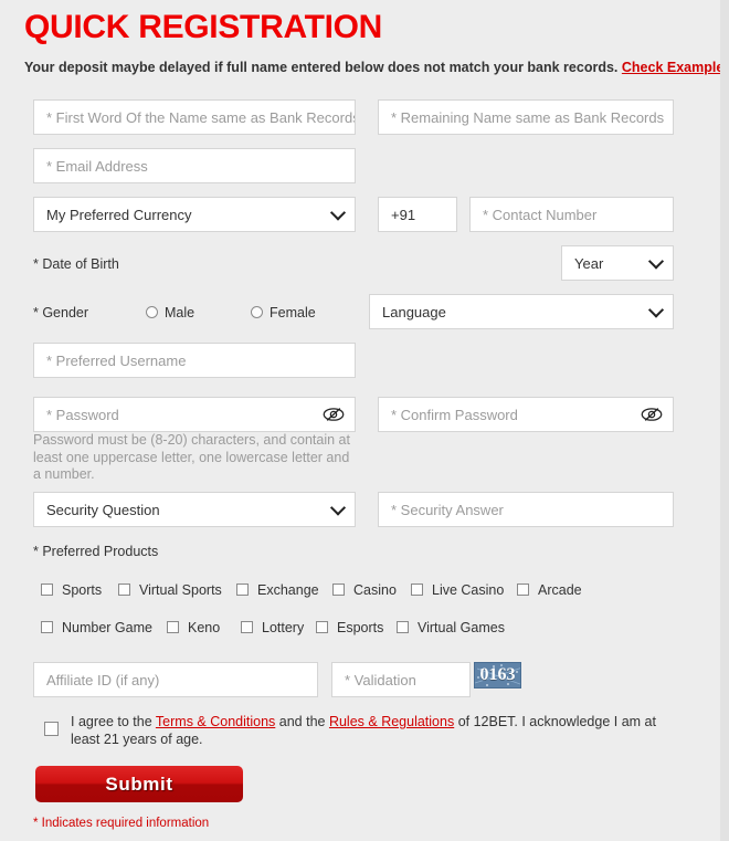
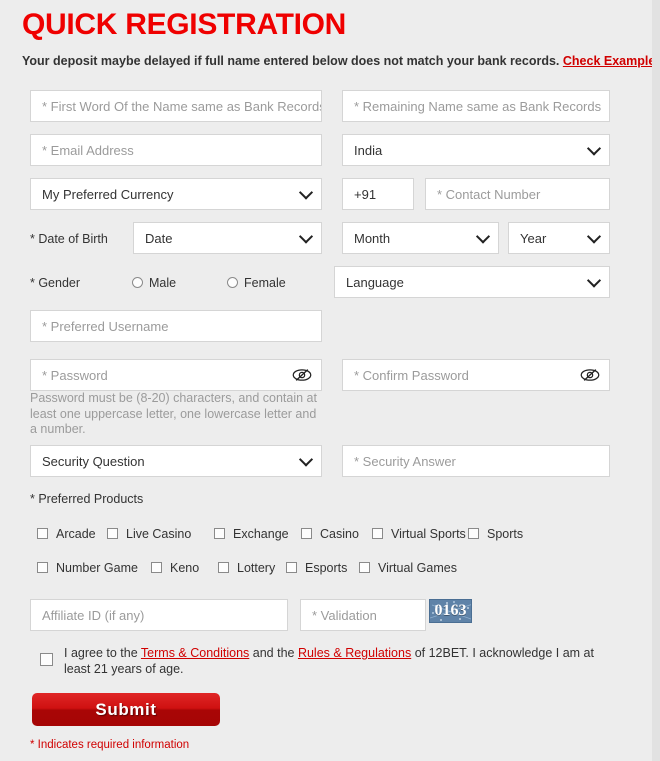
  QUICK REGISTRATION
  Your deposit maybe delayed if full name entered below does not match your bank records. Check Exampl
  * First Word Of the Name same as Bank Record
  * Remaining Name same as Bank Records
  * Email Address
+ India
  My Preferred Currency
  +91
  * Contact Number
  * Date of Birth
+ Date
+ Month
  Year
  * Gender
  Male
  Female
  Language
  * Preferred Username
  * Password
  * Confirm Password
  Password must be (8-20) characters, and contain at least one uppercase letter, one lowercase letter and a number.
  Security Question
  * Security Answer
  * Preferred Products
- Sports
+ Arcade
- Virtual Sports
+ Live Casino
  Exchange
  Casino
- Live Casino
+ Virtual Sports
- Arcade
+ Sports
  Number Game
  Keno
  Lottery
  Esports
  Virtual Games
  Affiliate ID (if any)
  * Validation
  0163
  I agree to the Terms & Conditions and the Rules & Regulations of 12BET. I acknowledge I am at least 21 years of age.
  Submit
  * Indicates required information
